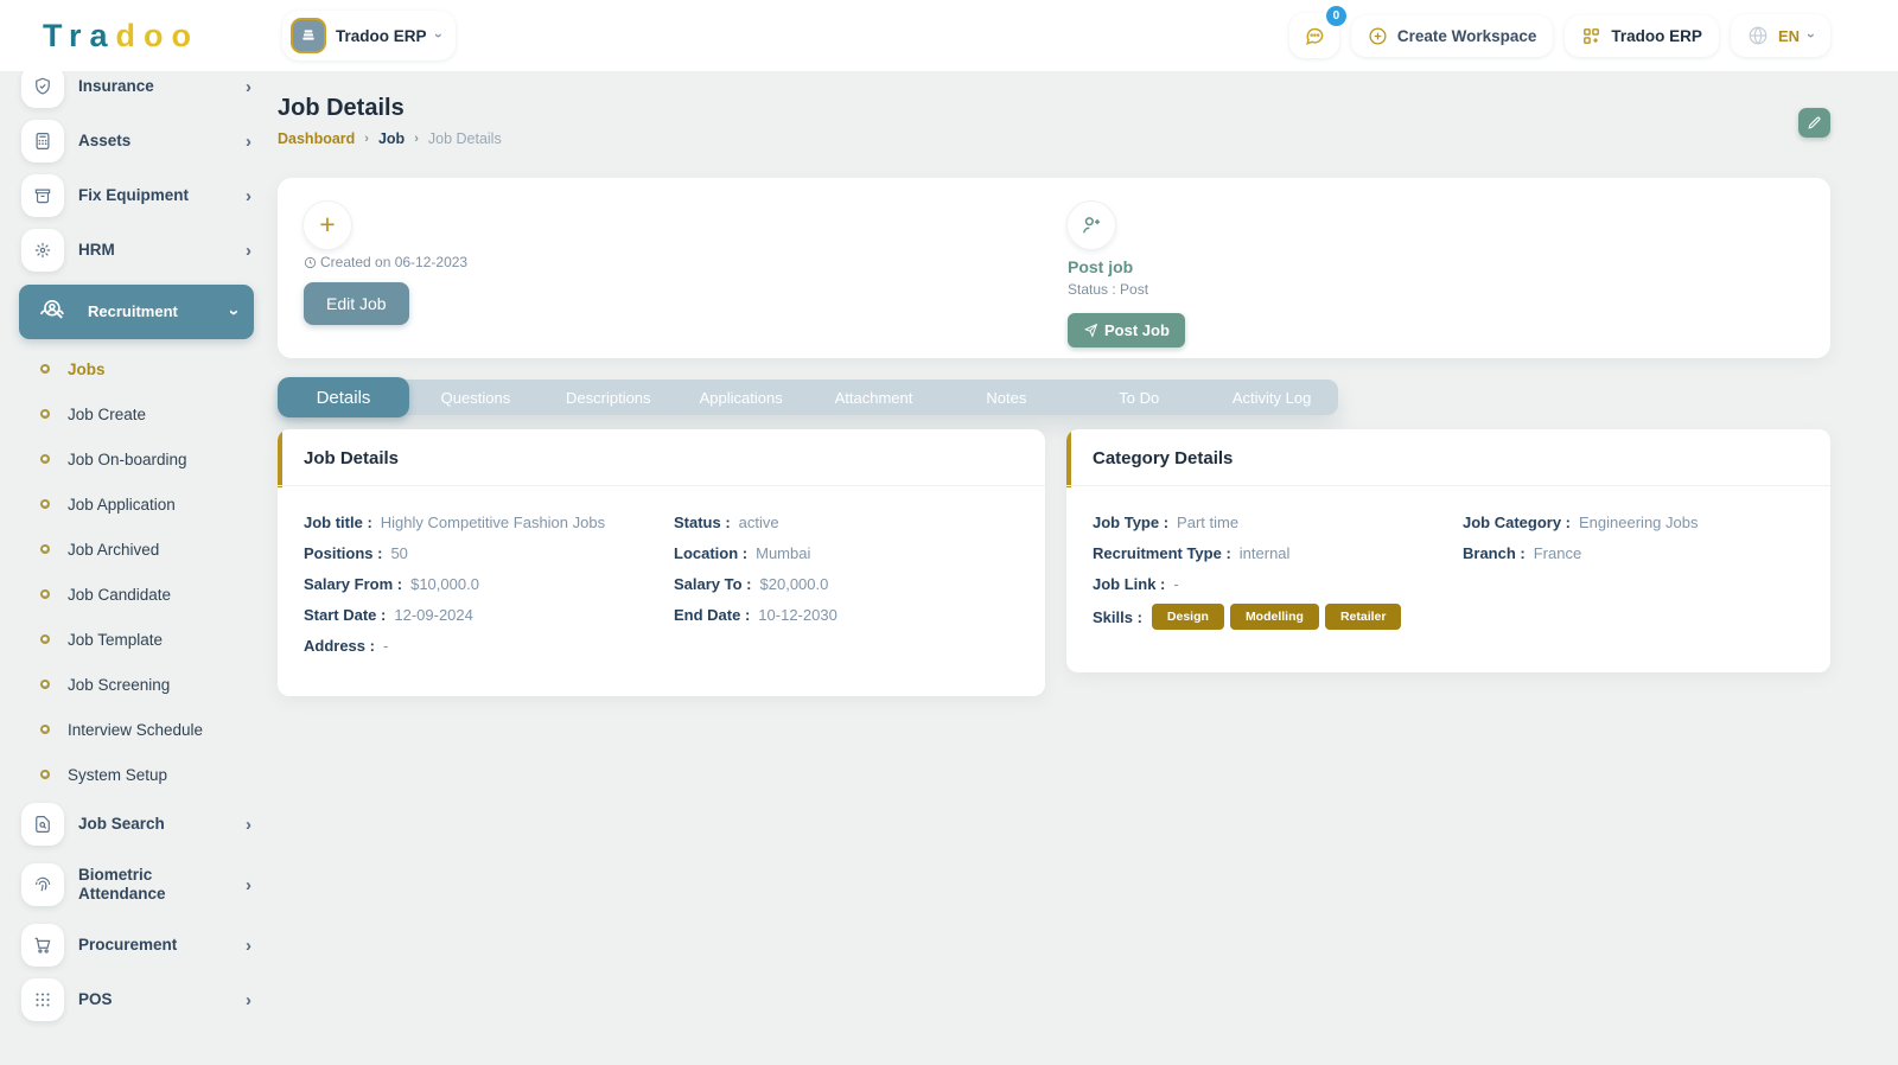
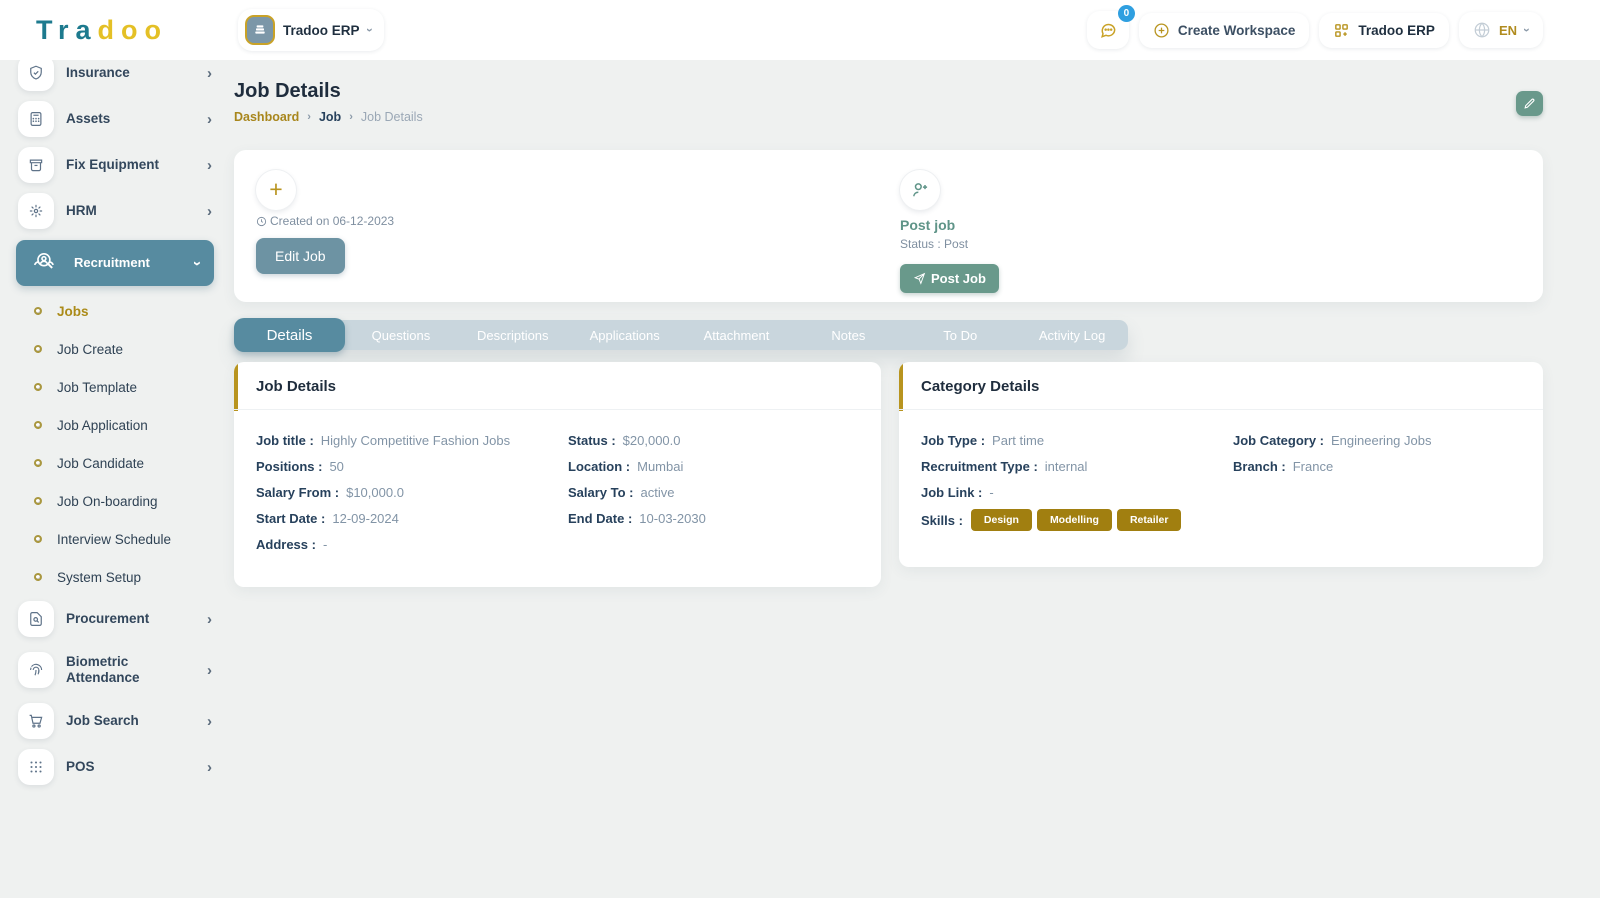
  Tradoo
  Tradoo ERP
  0
  Create Workspace
  Tradoo ERP
  EN
  Insurance
  ›
  Assets
  ›
  Fix Equipment
  ›
  HRM
  ›
  Recruitment
  Jobs
  Job Create
- Job On-boarding
+ Job Template
  Job Application
- Job Archived
  Job Candidate
- Job Template
+ Job On-boarding
- Job Screening
  Interview Schedule
  System Setup
- Job Search
+ Procurement
  ›
  Biometric Attendance
  ›
- Procurement
+ Job Search
  ›
  POS
  ›
  Job Details
  Dashboard
  ›
  Job
  ›
  Job Details
  +
  Created on 06-12-2023
  Edit Job
  Post job
  Status : Post
  Post Job
  Details
  Questions
  Descriptions
  Applications
  Attachment
  Notes
  To Do
  Activity Log
  Job Details
  Job title :
  Highly Competitive Fashion Jobs
  Positions :
  50
  Salary From :
  $10,000.0
  Start Date :
  12-09-2024
  Address :
  -
  Status :
- active
+ $20,000.0
  Location :
  Mumbai
  Salary To :
- $20,000.0
+ active
  End Date :
- 10-12-2030
+ 10-03-2030
  Category Details
  Job Type :
  Part time
  Recruitment Type :
  internal
  Job Link :
  -
  Skills :
  Design
  Modelling
  Retailer
  Job Category :
  Engineering Jobs
  Branch :
  France
